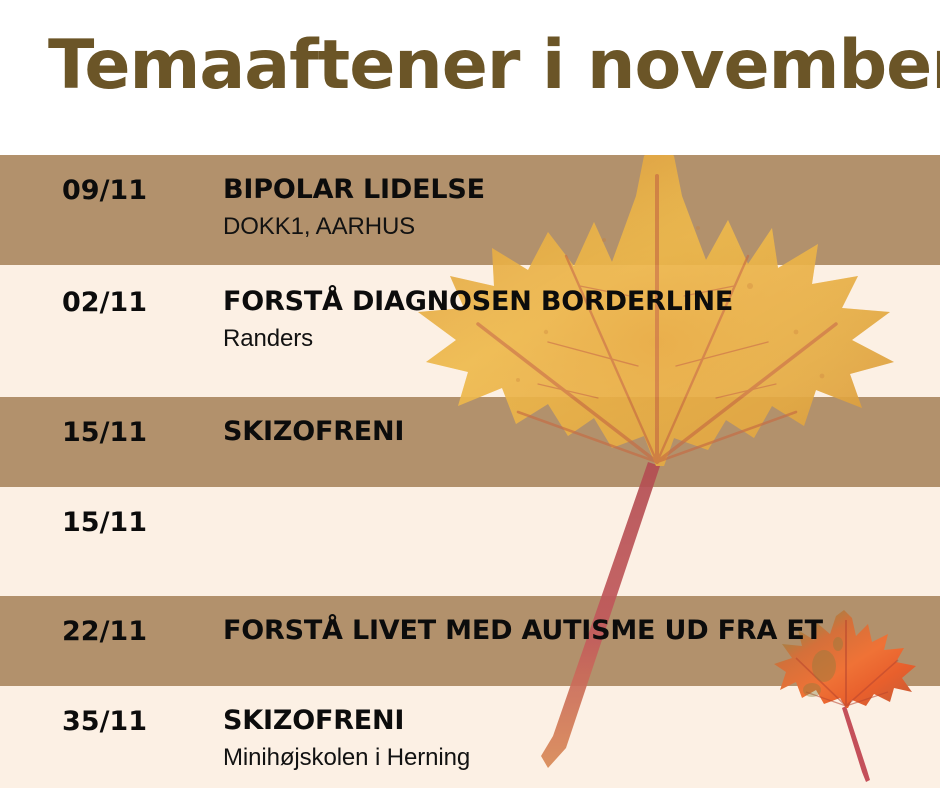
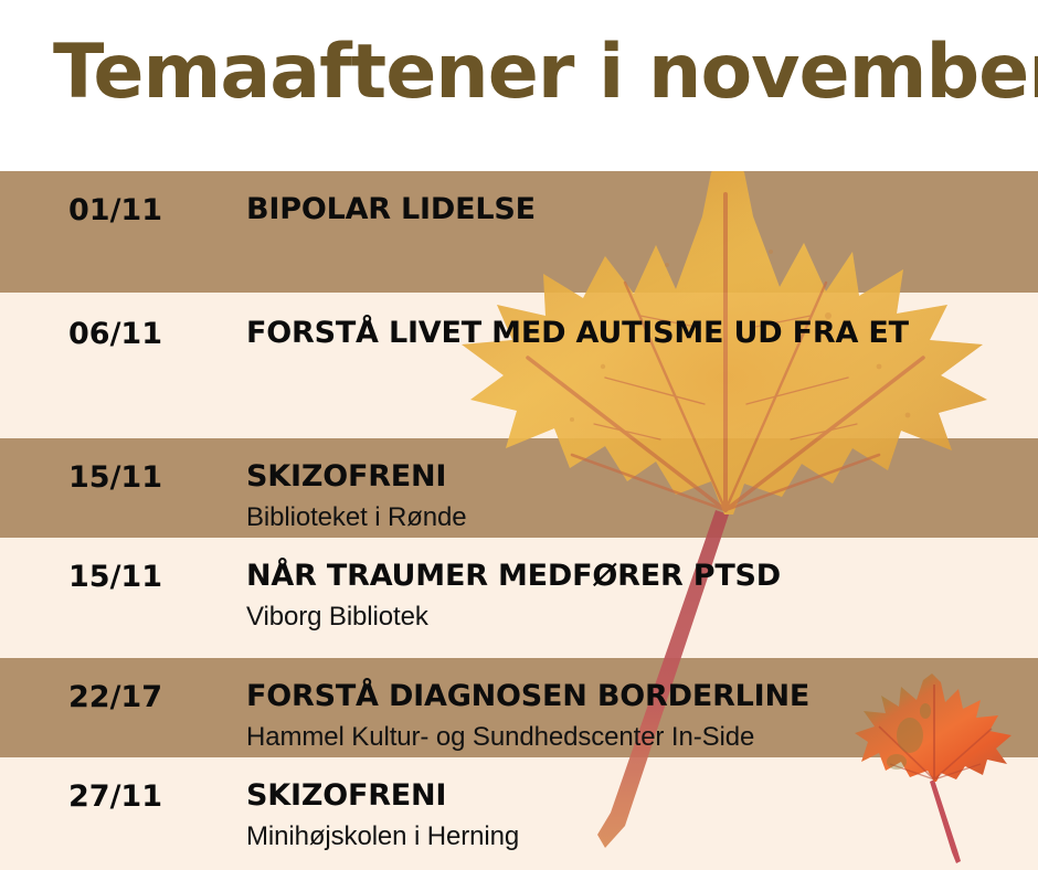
  Temaaftener i novembe
- 09/11
+ 01/11
  BIPOLAR LIDELSE
- DOKK1, AARHUS
- 02/11
+ 06/11
- FORSTÅ DIAGNOSEN BORDERLINE
+ FORSTÅ LIVET MED AUTISME UD FRA ET
- Randers
  15/11
  SKIZOFRENI
+ Biblioteket i Rønde
  15/11
+ NÅR TRAUMER MEDFØRER PTSD
+ Viborg Bibliotek
- 22/11
+ 22/17
- FORSTÅ LIVET MED AUTISME UD FRA ET
+ FORSTÅ DIAGNOSEN BORDERLINE
+ Hammel Kultur- og Sundhedscenter In-Side
- 35/11
+ 27/11
  SKIZOFRENI
  Minihøjskolen i Herning
